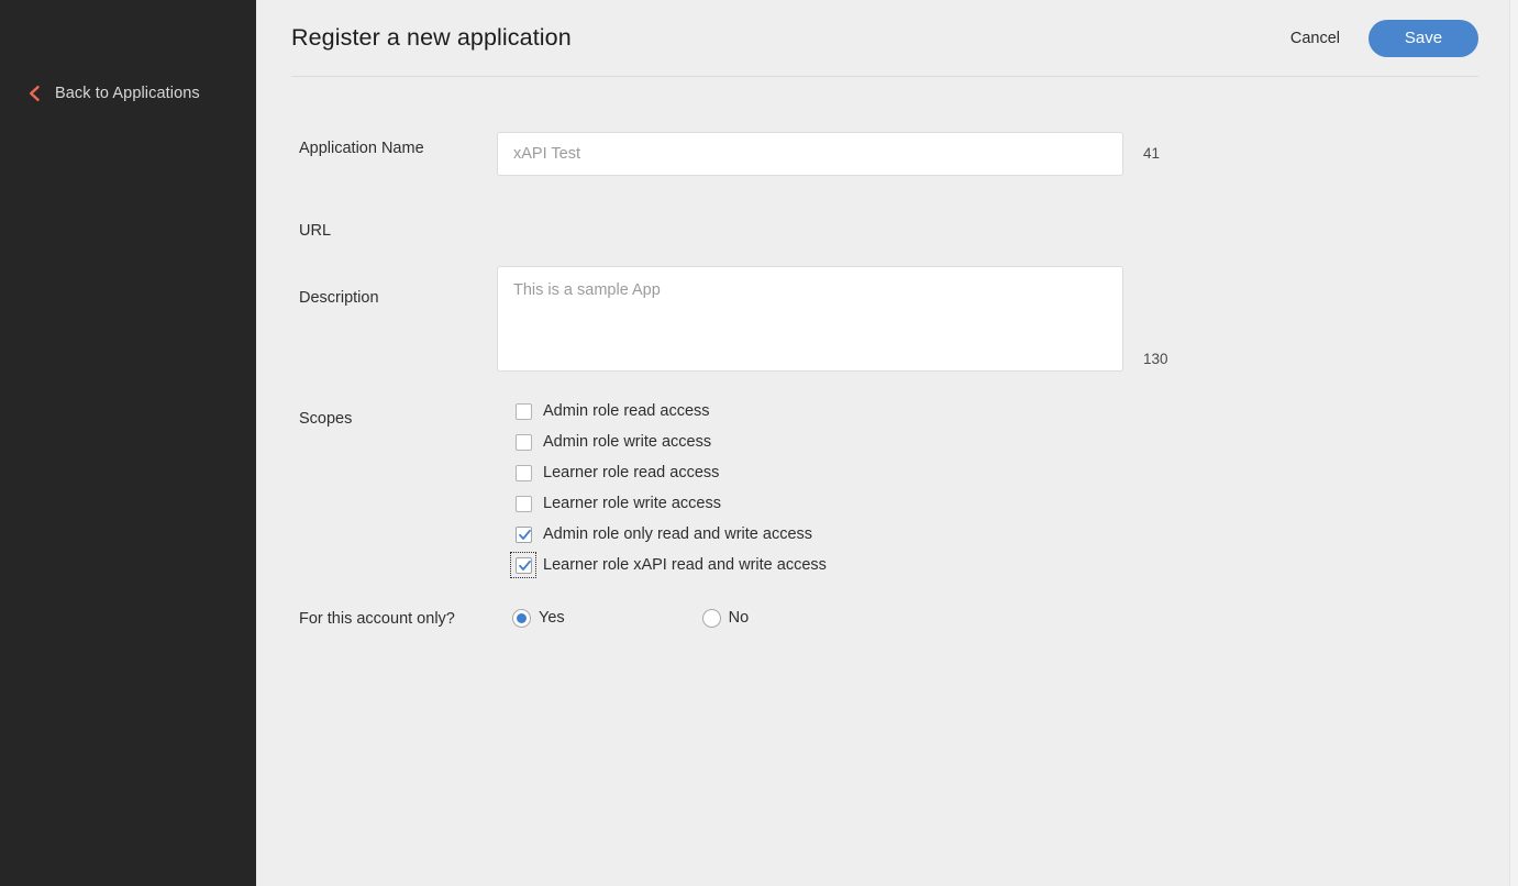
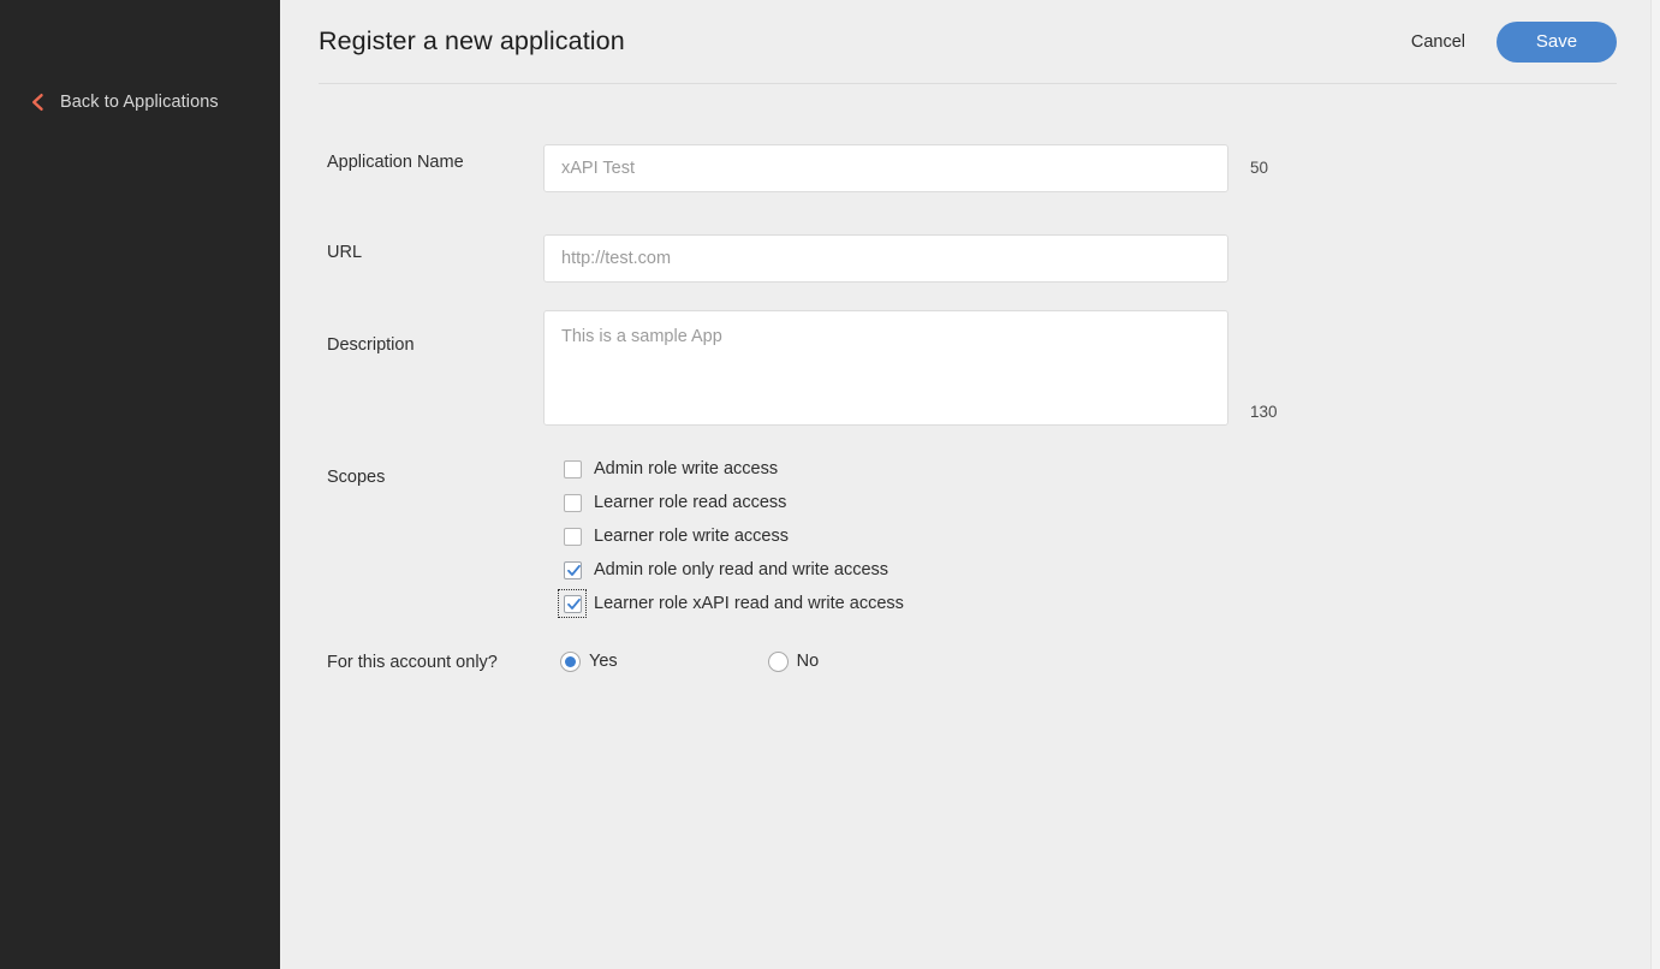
  Back to Applications
  Register a new application
  Cancel
  Save
  Application Name
  xAPI Test
- 41
+ 50
  URL
+ http://test.com
  Description
  This is a sample App
  130
  Scopes
- Admin role read access
  Admin role write access
  Learner role read access
  Learner role write access
  Admin role only read and write access
  Learner role xAPI read and write access
  For this account only?
  Yes
  No
